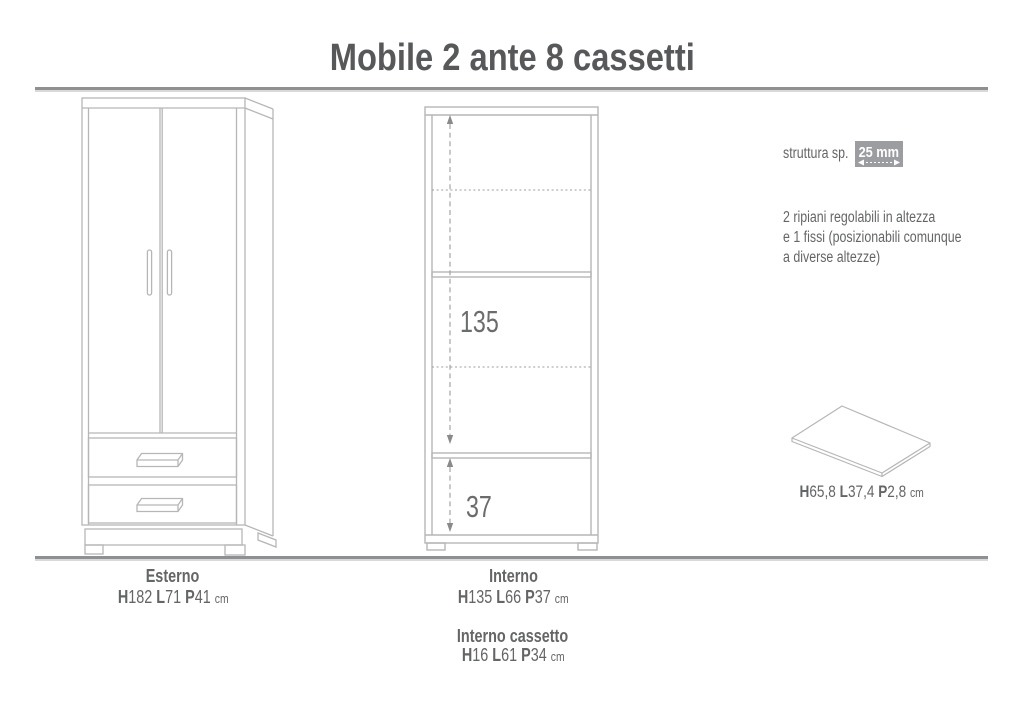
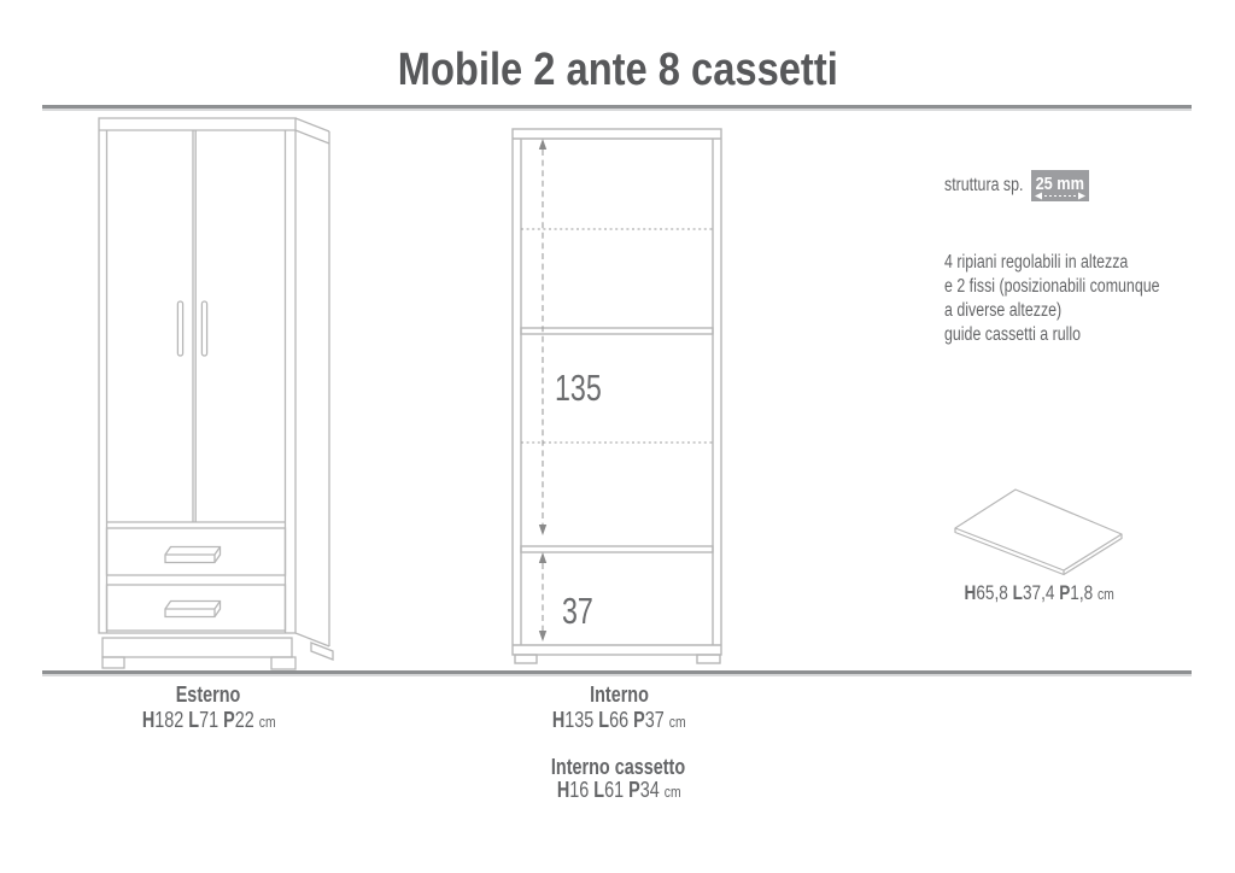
  Mobile 2 ante 8 cassetti
  135
  37
  struttura sp.
  25 mm
- 2 ripiani regolabili in altezza
+ 4 ripiani regolabili in altezza
- e 1 fissi (posizionabili comunque
+ e 2 fissi (posizionabili comunque
  a diverse altezze)
+ guide cassetti a rullo
- H65,8 L37,4 P2,8 cm
+ H65,8 L37,4 P1,8 cm
  Esterno
- H182 L71 P41 cm
+ H182 L71 P22 cm
  Interno
  H135 L66 P37 cm
  Interno cassetto
  H16 L61 P34 cm
